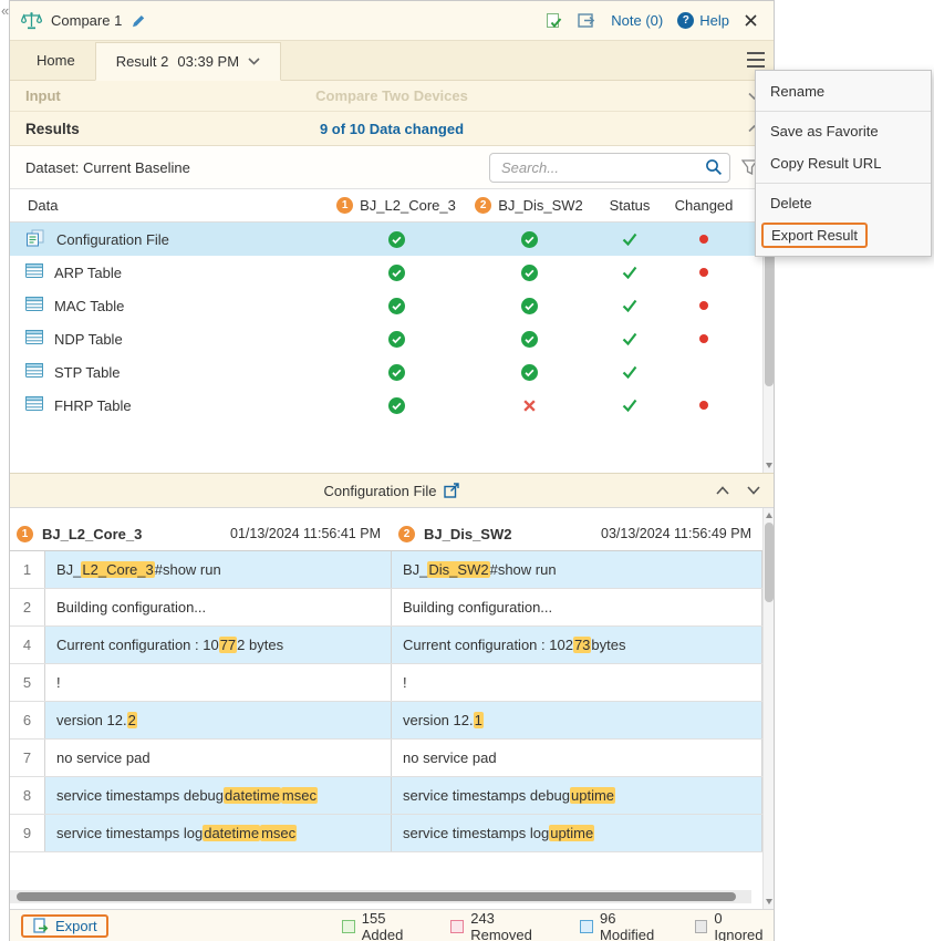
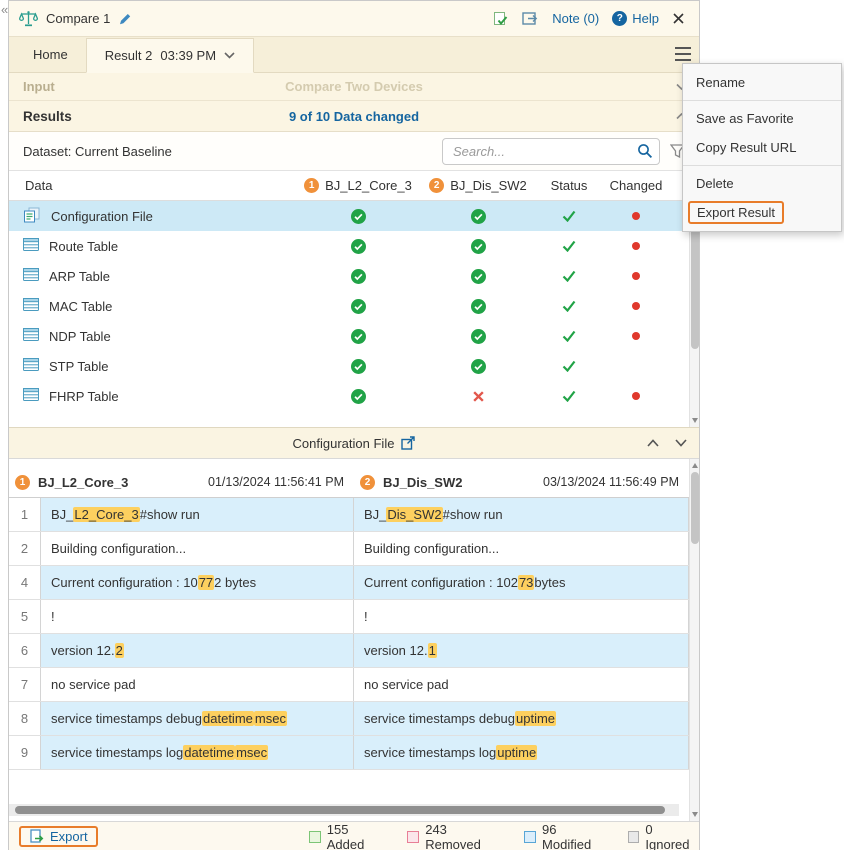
  «
  Compare 1
  Note (0)
  ?
  Help
  Home
  Result 2
  03:39 PM
  Compare Two Devices
  Input
  9 of 10 Data changed
  Results
  Dataset: Current Baseline
  Search...
  Data
  1
  BJ_L2_Core_3
  2
  BJ_Dis_SW2
  Status
  Changed
  Configuration File
+ Route Table
  ARP Table
  MAC Table
  NDP Table
  STP Table
  FHRP Table
  Configuration File
  1
  BJ_L2_Core_3
  01/13/2024 11:56:41 PM
  2
  BJ_Dis_SW2
  03/13/2024 11:56:49 PM
  1
  BJ_
  L2_Core_3
  #show run
  BJ_
  Dis_SW2
  #show run
  2
  Building configuration...
  Building configuration...
  4
  Current configuration : 10
  77
  2 bytes
  Current configuration : 102
  73
  bytes
  5
  !
  !
  6
  version 12.
  2
  version 12.
  1
  7
  no service pad
  no service pad
  8
  service timestamps debug
  datetime
  msec
  service timestamps debug
  uptime
  9
  service timestamps log
  datetime
  msec
  service timestamps log
  uptime
  Export
  155 Added
  243 Removed
  96 Modified
  0 Ignored
  Rename
  Save as Favorite
  Copy Result URL
  Delete
  Export Result
